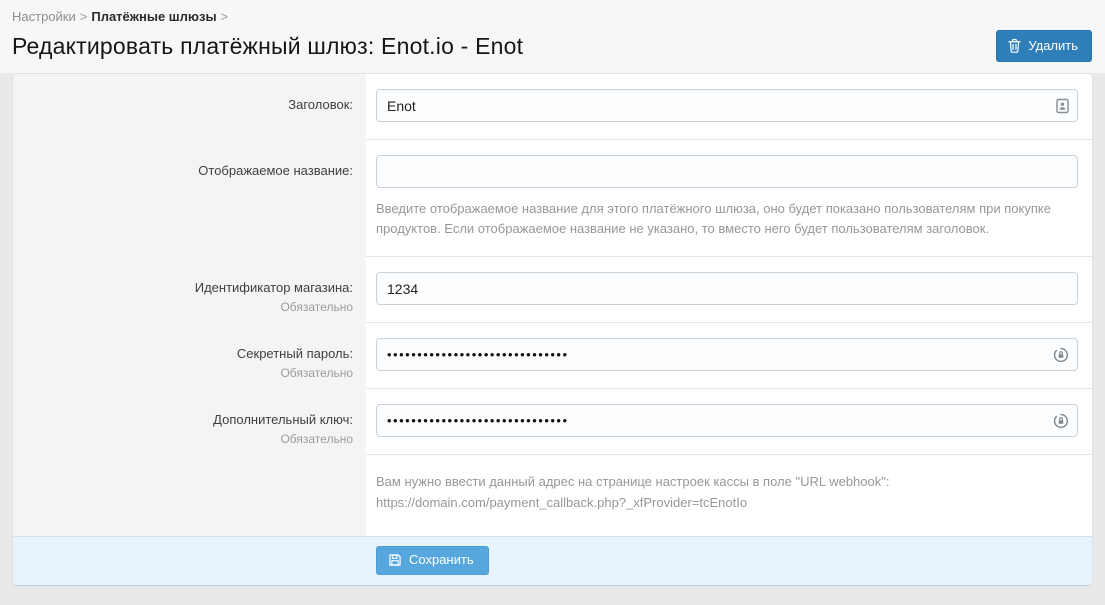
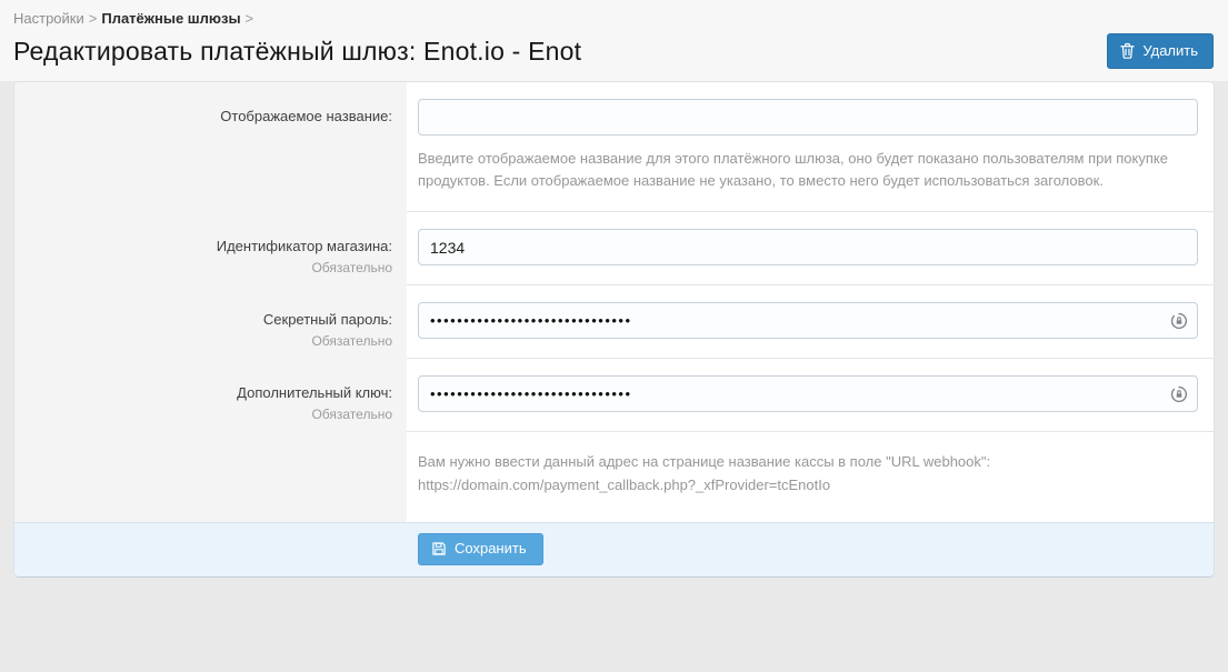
  Настройки > Платёжные шлюзы >
  Редактировать платёжный шлюз: Enot.io - Enot
  Удалить
- Заголовок:
- Enot
  Отображаемое название:
- Введите отображаемое название для этого платёжного шлюза, оно будет показано пользователям при покупке продуктов. Если отображаемое название не указано, то вместо него будет пользователям заголовок.
+ Введите отображаемое название для этого платёжного шлюза, оно будет показано пользователям при покупке продуктов. Если отображаемое название не указано, то вместо него будет использоваться заголовок.
  Идентификатор магазина:
  Обязательно
  1234
  Секретный пароль:
  Обязательно
  ••••••••••••••••••••••••••••••
  Дополнительный ключ:
  Обязательно
  ••••••••••••••••••••••••••••••
- Вам нужно ввести данный адрес на странице настроек кассы в поле "URL webhook":
+ Вам нужно ввести данный адрес на странице название кассы в поле "URL webhook":
  https://domain.com/payment_callback.php?_xfProvider=tcEnotIo
  Сохранить
